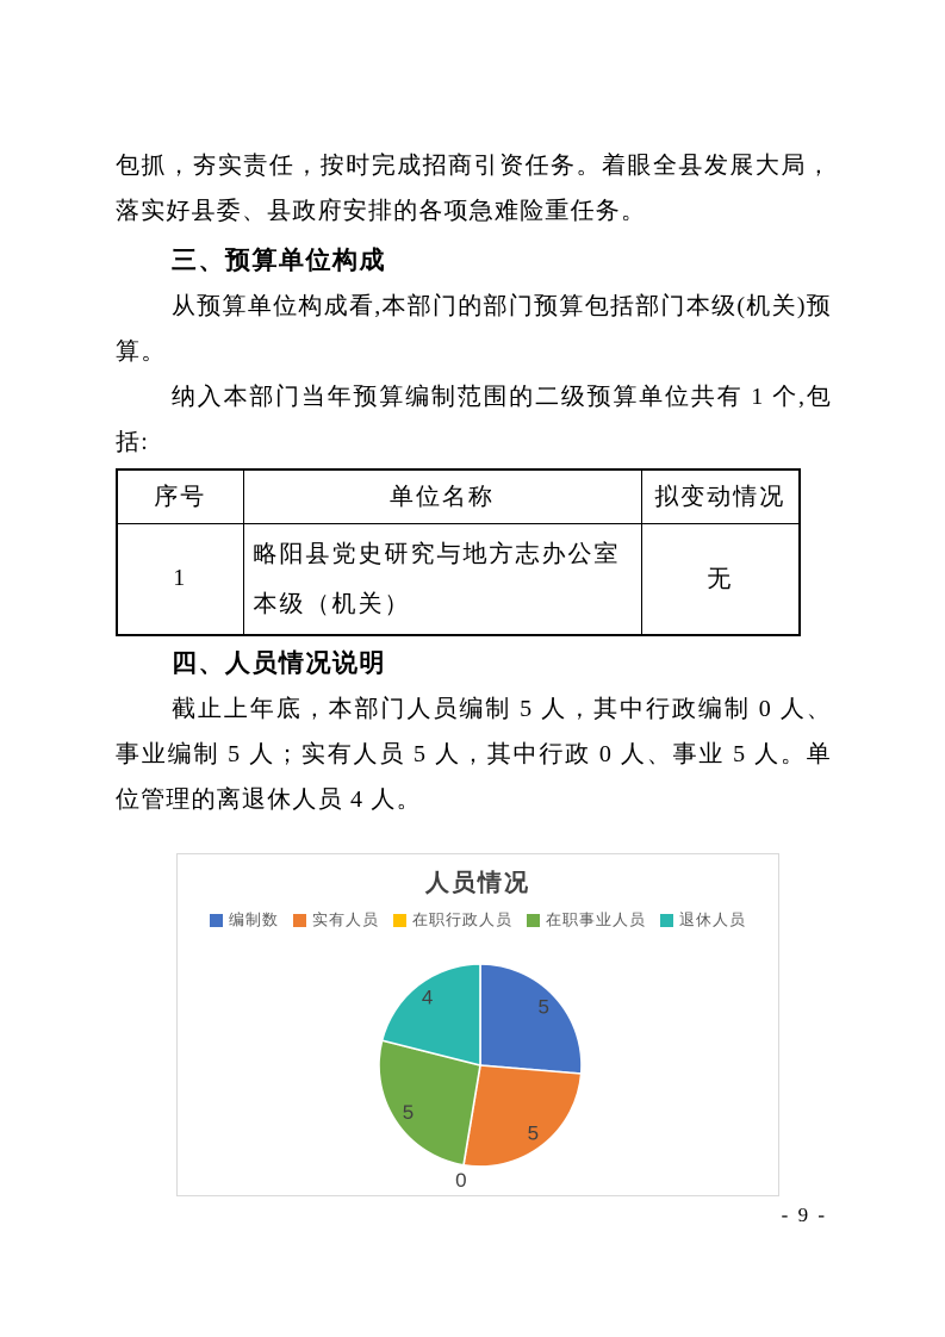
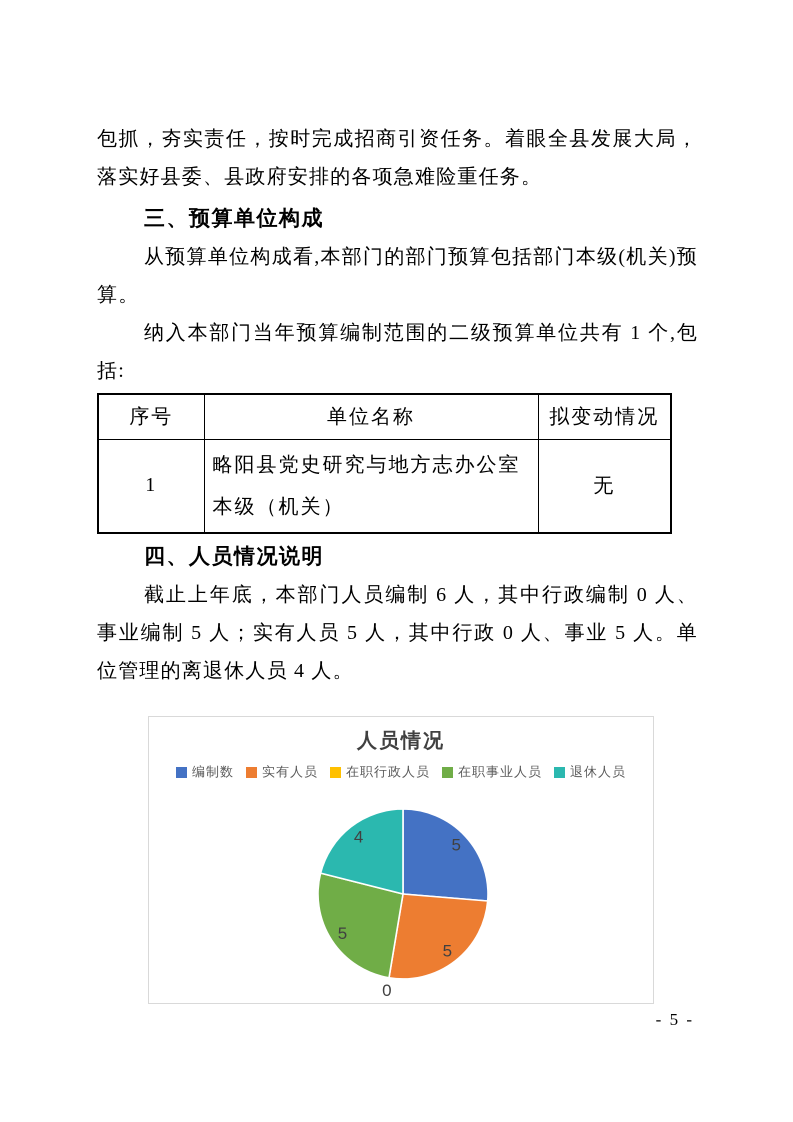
  包抓，夯实责任，按时完成招商引资任务。着眼全县发展大局，落实好县委、县政府安排的各项急难险重任务。
  三、预算单位构成
  从预算单位构成看,本部门的部门预算包括部门本级(机关)预算。
  纳入本部门当年预算编制范围的二级预算单位共有 1 个,包括:
  序号	单位名称	拟变动情况
  1	略阳县党史研究与地方志办公室本级（机关）	无
  四、人员情况说明
- 截止上年底，本部门人员编制 5 人，其中行政编制 0 人、事业编制 5 人；实有人员 5 人，其中行政 0 人、事业 5 人。单位管理的离退休人员 4 人。
+ 截止上年底，本部门人员编制 6 人，其中行政编制 0 人、事业编制 5 人；实有人员 5 人，其中行政 0 人、事业 5 人。单位管理的离退休人员 4 人。
  人员情况
  编制数
  实有人员
  在职行政人员
  在职事业人员
  退休人员
  5
  5
  0
  5
  4
- - 9 -
+ - 5 -
